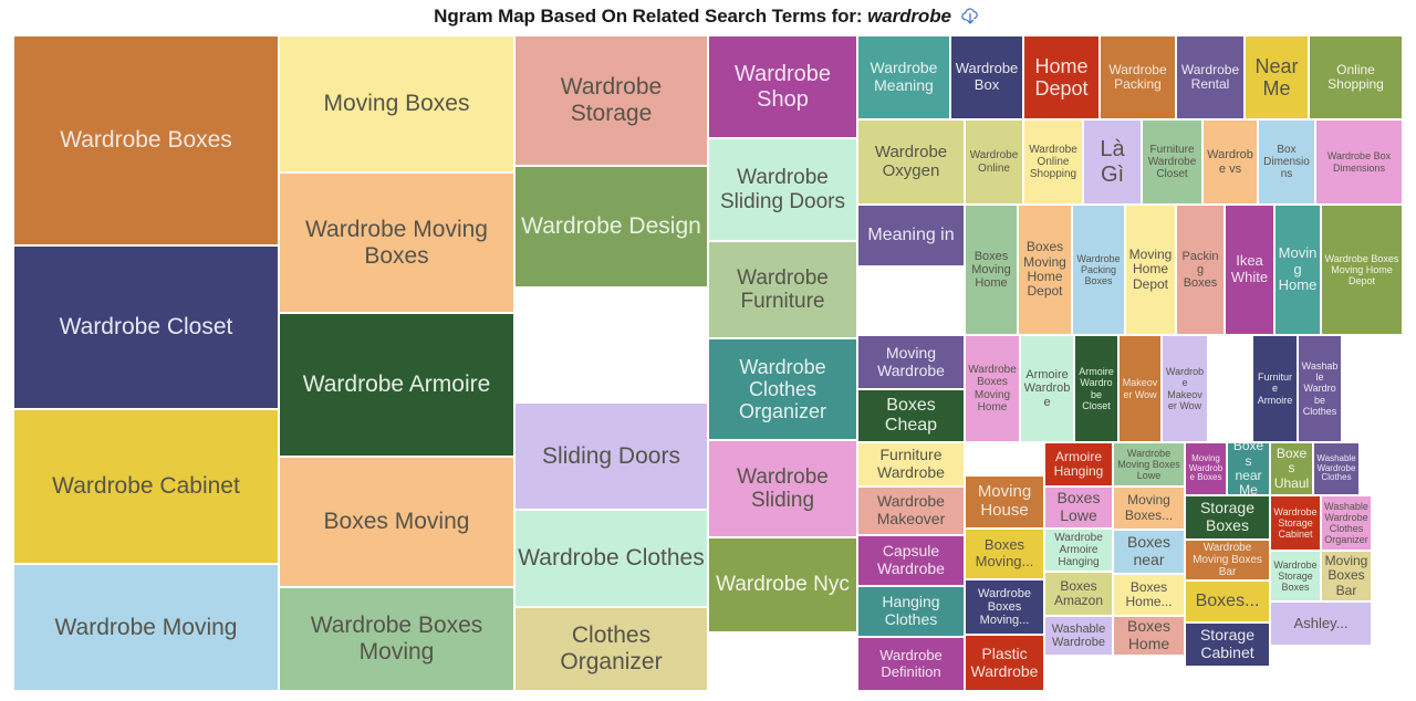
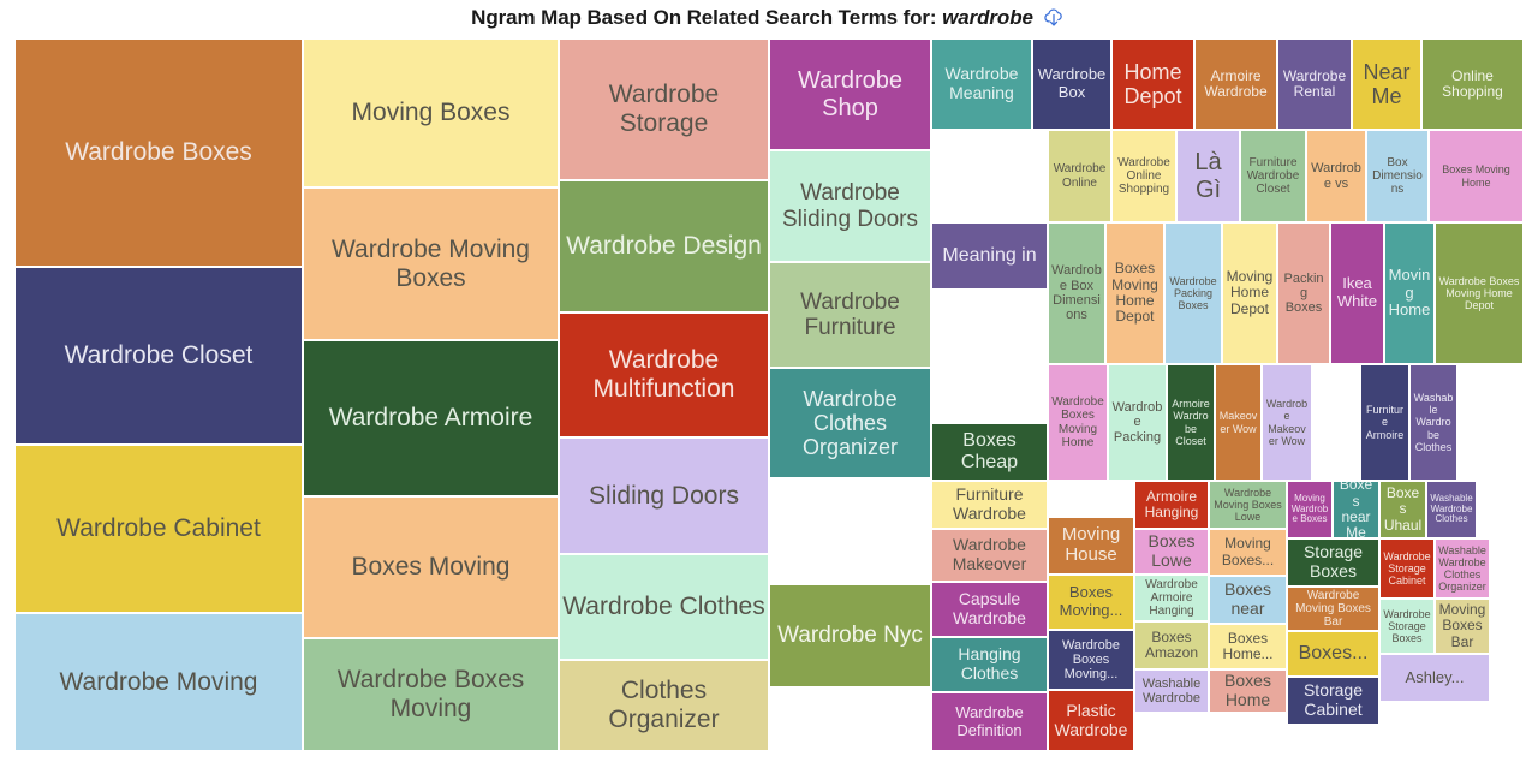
  Ngram Map Based On Related Search Terms for: wardrobe
  Wardrobe Boxes
  Wardrobe Closet
  Wardrobe Cabinet
  Wardrobe Moving
  Moving Boxes
  Wardrobe Moving Boxes
  Wardrobe Armoire
  Boxes Moving
  Wardrobe Boxes Moving
  Wardrobe Storage
  Wardrobe Design
+ Wardrobe Multifunction
  Sliding Doors
  Wardrobe Clothes
  Clothes Organizer
  Wardrobe Shop
  Wardrobe Sliding Doors
  Wardrobe Furniture
  Wardrobe Clothes Organizer
- Wardrobe Sliding
  Wardrobe Nyc
  Wardrobe Meaning
  Wardrobe Box
  Home Depot
- Wardrobe Packing
+ Armoire Wardrobe
  Wardrobe Rental
  Near Me
  Online Shopping
- Wardrobe Oxygen
  Wardrobe Online
  Wardrobe Online Shopping
  Là Gì
  Furniture Wardrobe Closet
  Wardrobe vs
  Box Dimensions
- Wardrobe Box Dimensions
+ Boxes Moving Home
  Meaning in
- Boxes Moving Home
+ Wardrobe Box Dimensions
  Boxes Moving Home Depot
  Wardrobe Packing Boxes
  Moving Home Depot
  Packing Boxes
  Ikea White
  Moving Home
  Wardrobe Boxes Moving Home Depot
- Moving Wardrobe
  Boxes Cheap
  Wardrobe Boxes Moving Home
- Armoire Wardrobe
+ Wardrobe Packing
  Armoire Wardrobe Closet
  Makeover Wow
  Wardrobe Makeover Wow
  Furniture Armoire
  Washable Wardrobe Clothes
  Furniture Wardrobe
  Wardrobe Makeover
  Capsule Wardrobe
  Hanging Clothes
  Wardrobe Definition
  Moving House
  Boxes Moving...
  Wardrobe Boxes Moving...
  Plastic Wardrobe
  Armoire Hanging
  Boxes Lowe
  Wardrobe Armoire Hanging
  Boxes Amazon
  Washable Wardrobe
  Wardrobe Moving Boxes Lowe
  Moving Boxes...
  Boxes near
  Boxes Home...
  Boxes Home
  Moving Wardrobe Boxes
  Boxes near Me
  Boxes Uhaul
  Washable Wardrobe Clothes
  Storage Boxes
  Wardrobe Moving Boxes Bar
  Boxes...
  Storage Cabinet
  Wardrobe Storage Cabinet
  Washable Wardrobe Clothes Organizer
  Wardrobe Storage Boxes
  Moving Boxes Bar
  Ashley...
